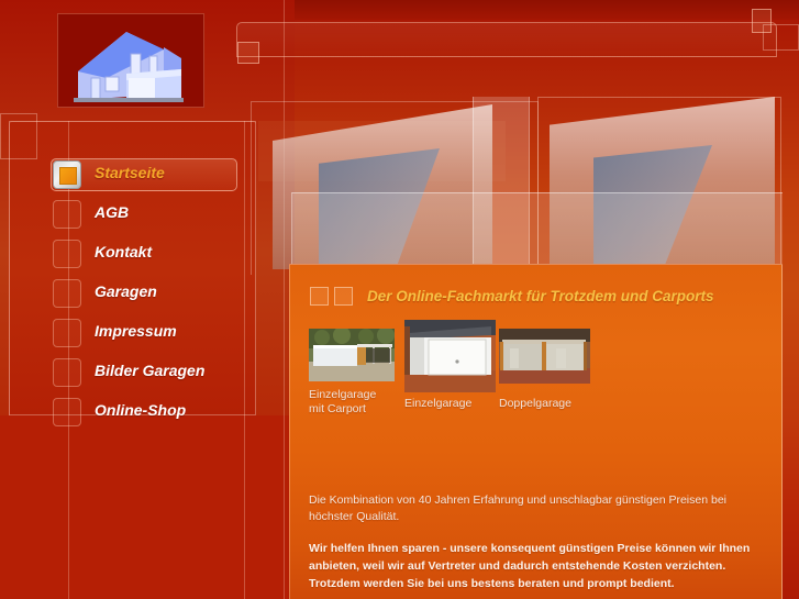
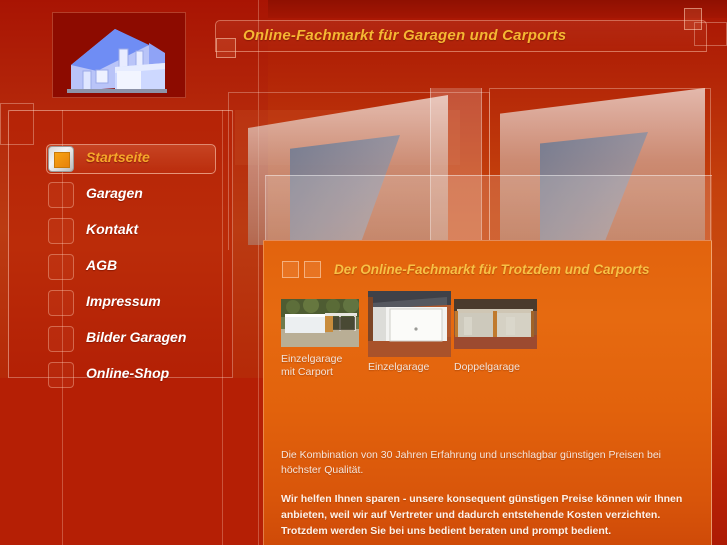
+ Online-Fachmarkt für Garagen und Carports
  Startseite
- AGB
+ Garagen
  Kontakt
- Garagen
+ AGB
  Impressum
  Bilder Garagen
  Online-Shop
  Der Online-Fachmarkt für Trotzdem und Carports
  Einzelgarage
  mit Carport
  Einzelgarage
  Doppelgarage
- Die Kombination von 40 Jahren Erfahrung und unschlagbar günstigen Preisen bei höchster Qualität.
+ Die Kombination von 30 Jahren Erfahrung und unschlagbar günstigen Preisen bei höchster Qualität.
- Wir helfen Ihnen sparen - unsere konsequent günstigen Preise können wir Ihnen anbieten, weil wir auf Vertreter und dadurch entstehende Kosten verzichten. Trotzdem werden Sie bei uns bestens beraten und prompt bedient.
+ Wir helfen Ihnen sparen - unsere konsequent günstigen Preise können wir Ihnen anbieten, weil wir auf Vertreter und dadurch entstehende Kosten verzichten. Trotzdem werden Sie bei uns bedient beraten und prompt bedient.
